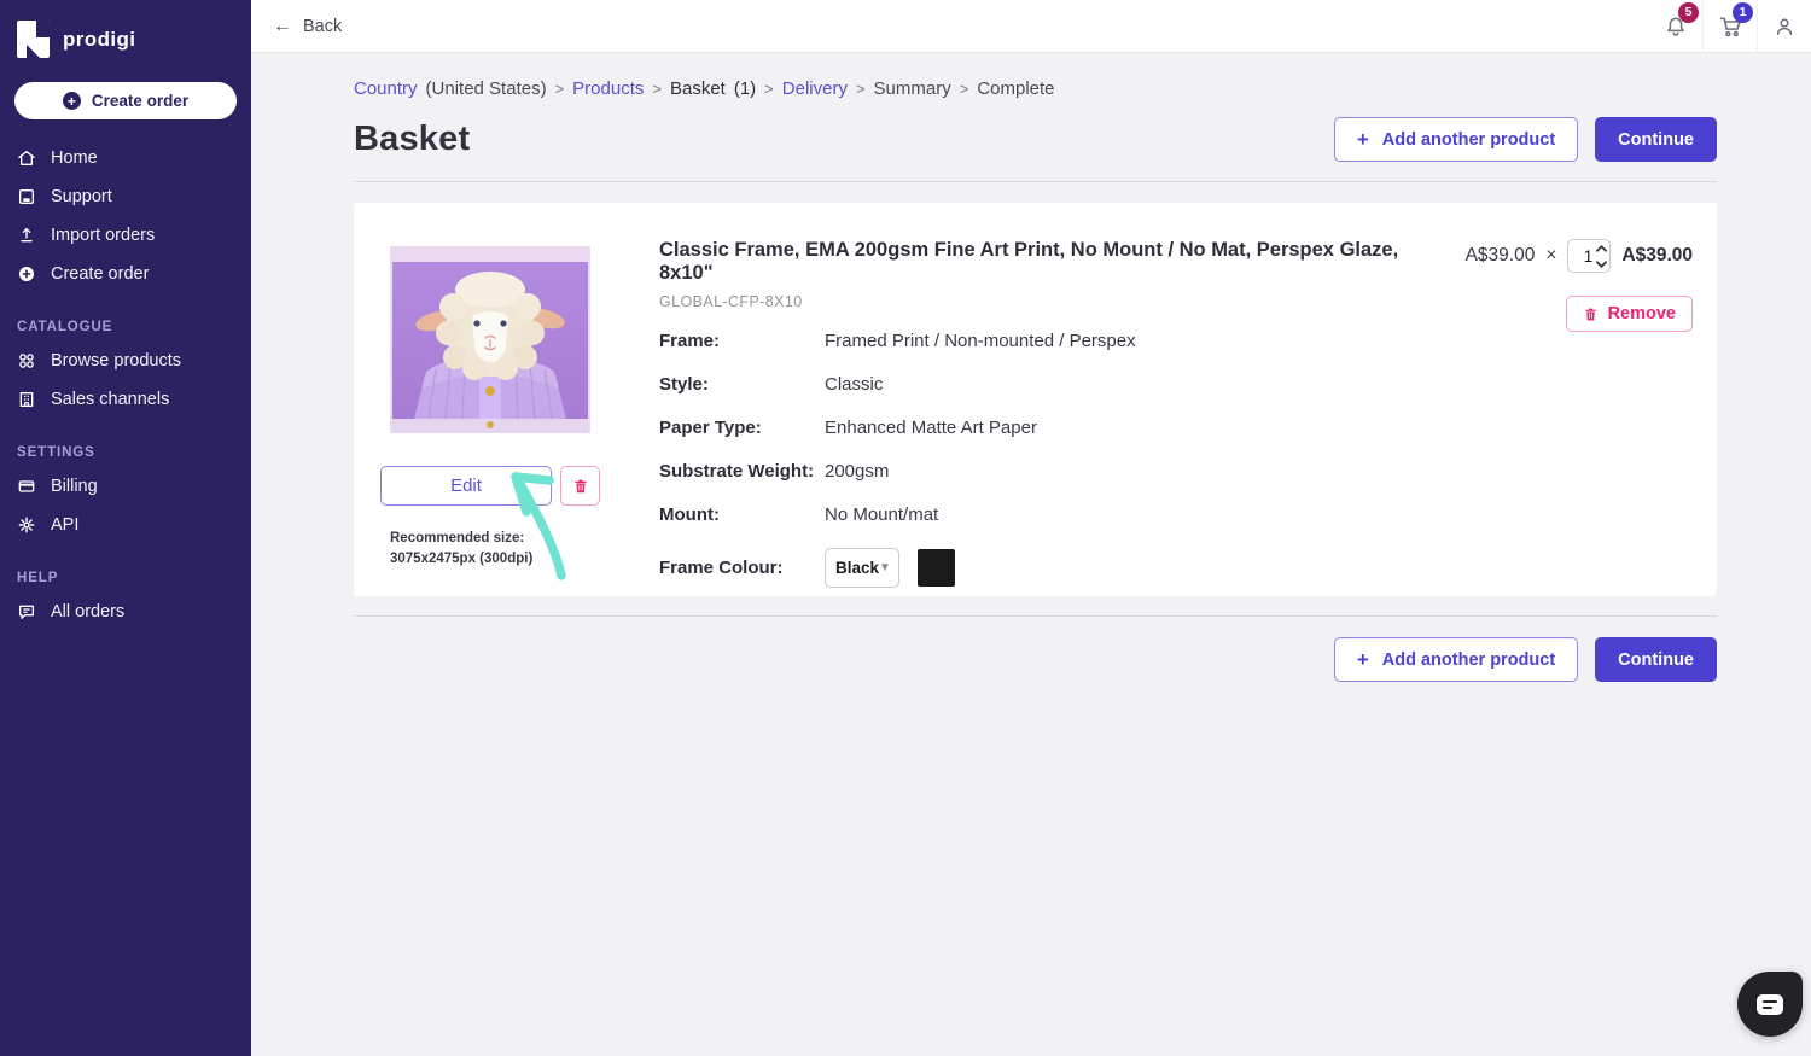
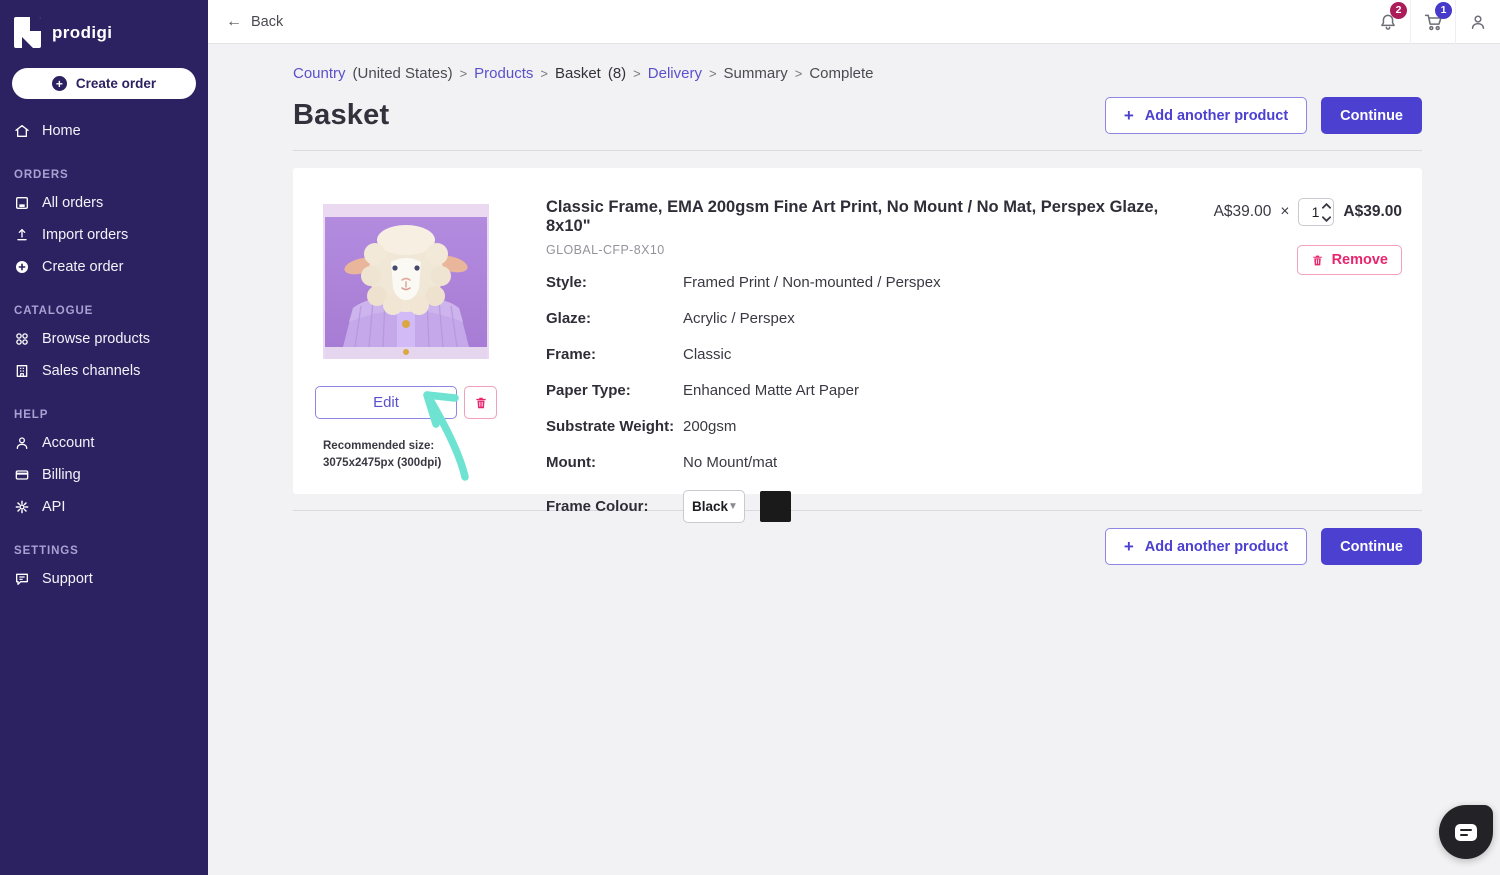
  prodigi
  +
  Create order
  Home
+ ORDERS
- Support
+ All orders
  Import orders
  Create order
  CATALOGUE
  Browse products
  Sales channels
- SETTINGS
+ HELP
+ Account
  Billing
  API
- HELP
+ SETTINGS
- All orders
+ Support
  ←
  Back
- 5
+ 2
  1
  Country
  (United States)
  >
  Products
  >
  Basket
- (1)
+ (8)
  >
  Delivery
  >
  Summary
  >
  Complete
  Basket
  +
  Add another product
  Continue
  Edit
  Recommended size:
  3075x2475px (300dpi)
  Classic Frame, EMA 200gsm Fine Art Print, No Mount / No Mat, Perspex Glaze, 8x10"
  GLOBAL-CFP-8X10
- Frame:
+ Style:
  Framed Print / Non-mounted / Perspex
+ Glaze:
+ Acrylic / Perspex
- Style:
+ Frame:
  Classic
  Paper Type:
  Enhanced Matte Art Paper
  Substrate Weight:
  200gsm
  Mount:
  No Mount/mat
  Frame Colour:
  Black
  ▼
  A$39.00
  ×
  1
  A$39.00
  Remove
  +
  Add another product
  Continue
